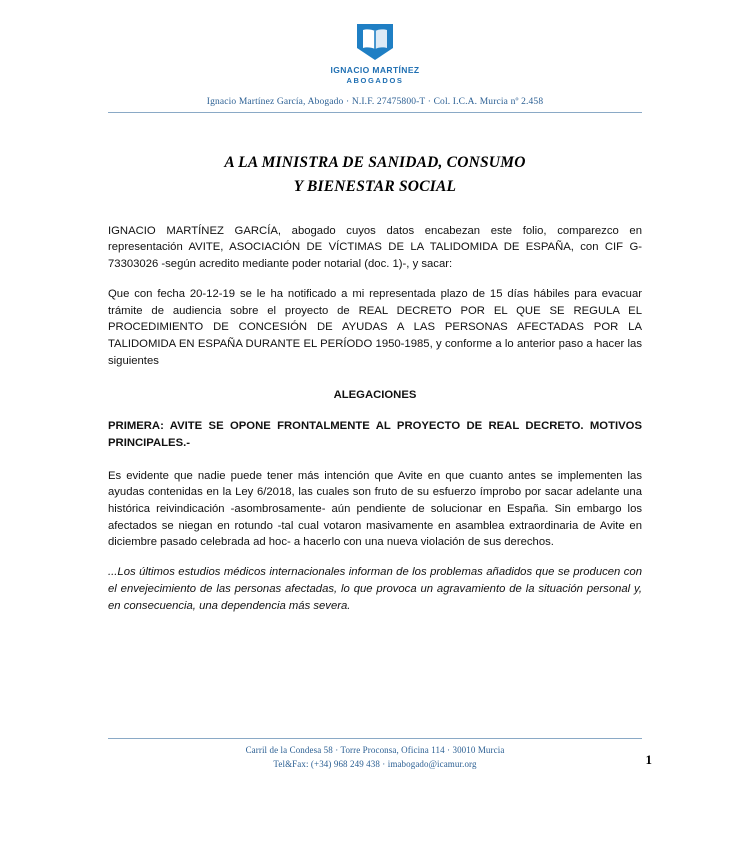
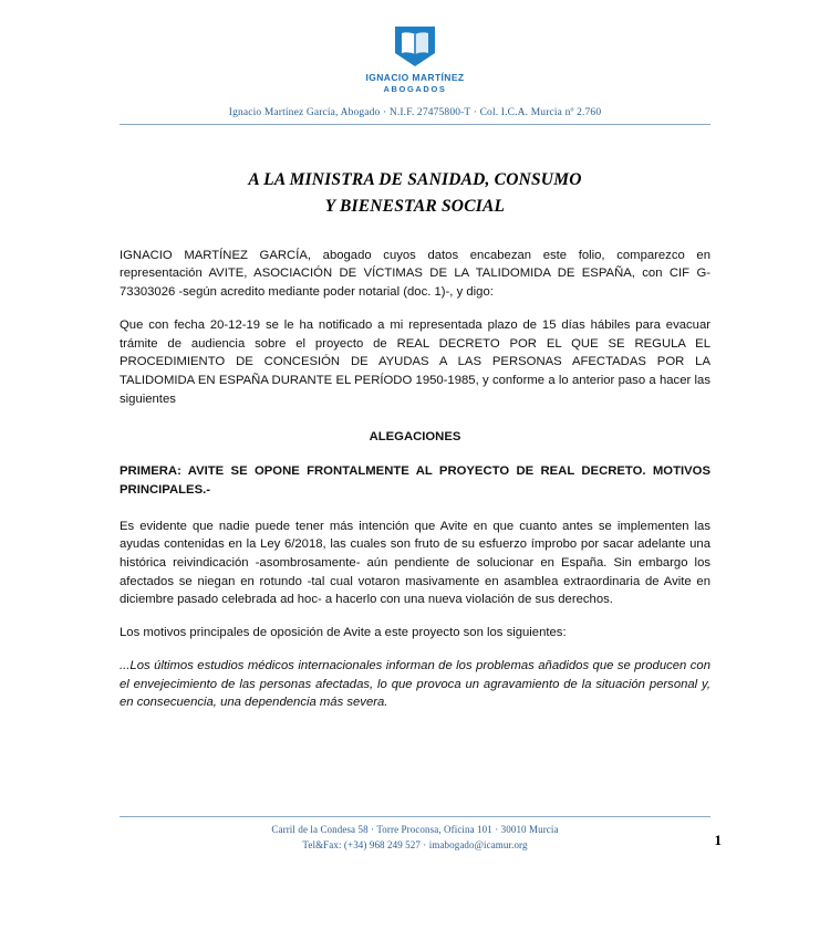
  IGNACIO MARTÍNEZ
  ABOGADOS
- Ignacio Martínez García, Abogado · N.I.F. 27475800-T · Col. I.C.A. Murcia nº 2.458
+ Ignacio Martínez García, Abogado · N.I.F. 27475800-T · Col. I.C.A. Murcia nº 2.760
  A LA MINISTRA DE SANIDAD, CONSUMO
  Y BIENESTAR SOCIAL
- IGNACIO MARTÍNEZ GARCÍA, abogado cuyos datos encabezan este folio, comparezco en representación AVITE, ASOCIACIÓN DE VÍCTIMAS DE LA TALIDOMIDA DE ESPAÑA, con CIF G-73303026 -según acredito mediante poder notarial (doc. 1)-, y sacar:
+ IGNACIO MARTÍNEZ GARCÍA, abogado cuyos datos encabezan este folio, comparezco en representación AVITE, ASOCIACIÓN DE VÍCTIMAS DE LA TALIDOMIDA DE ESPAÑA, con CIF G-73303026 -según acredito mediante poder notarial (doc. 1)-, y digo:
  Que con fecha 20-12-19 se le ha notificado a mi representada plazo de 15 días hábiles para evacuar trámite de audiencia sobre el proyecto de REAL DECRETO POR EL QUE SE REGULA EL PROCEDIMIENTO DE CONCESIÓN DE AYUDAS A LAS PERSONAS AFECTADAS POR LA TALIDOMIDA EN ESPAÑA DURANTE EL PERÍODO 1950-1985, y conforme a lo anterior paso a hacer las siguientes
  ALEGACIONES
  PRIMERA: AVITE SE OPONE FRONTALMENTE AL PROYECTO DE REAL DECRETO. MOTIVOS PRINCIPALES.-
  Es evidente que nadie puede tener más intención que Avite en que cuanto antes se implementen las ayudas contenidas en la Ley 6/2018, las cuales son fruto de su esfuerzo ímprobo por sacar adelante una histórica reivindicación -asombrosamente- aún pendiente de solucionar en España. Sin embargo los afectados se niegan en rotundo -tal cual votaron masivamente en asamblea extraordinaria de Avite en diciembre pasado celebrada ad hoc- a hacerlo con una nueva violación de sus derechos.
+ Los motivos principales de oposición de Avite a este proyecto son los siguientes:
  ...Los últimos estudios médicos internacionales informan de los problemas añadidos que se producen con el envejecimiento de las personas afectadas, lo que provoca un agravamiento de la situación personal y, en consecuencia, una dependencia más severa.
- Carril de la Condesa 58 · Torre Proconsa, Oficina 114 · 30010 Murcia
+ Carril de la Condesa 58 · Torre Proconsa, Oficina 101 · 30010 Murcia
- Tel&Fax: (+34) 968 249 438 · imabogado@icamur.org
+ Tel&Fax: (+34) 968 249 527 · imabogado@icamur.org
  1
